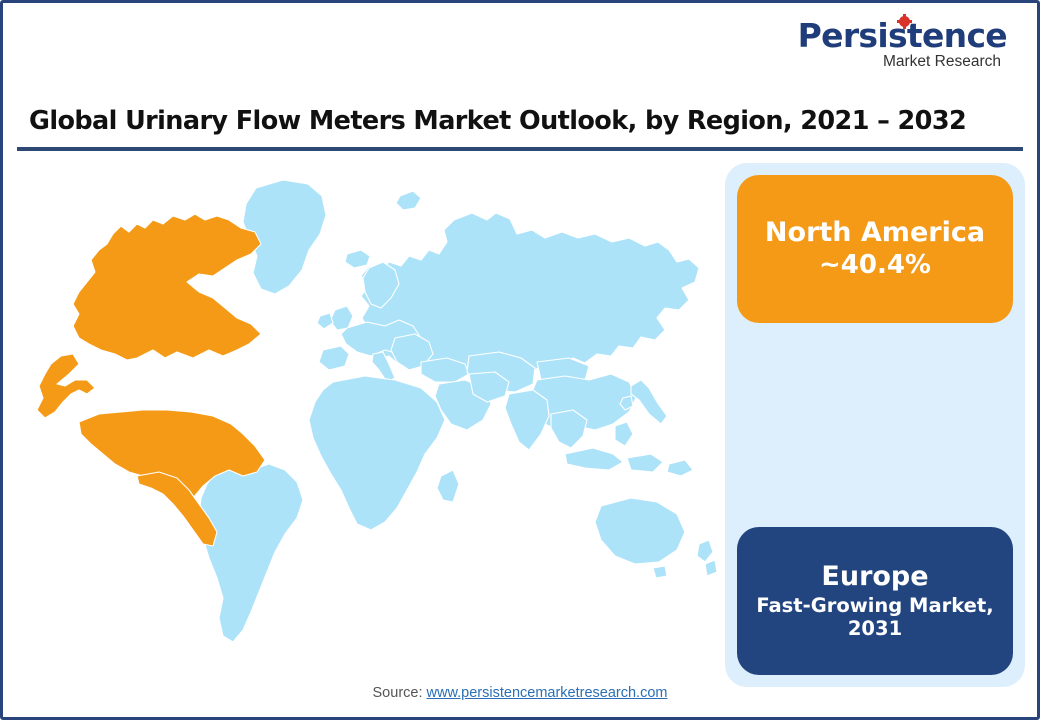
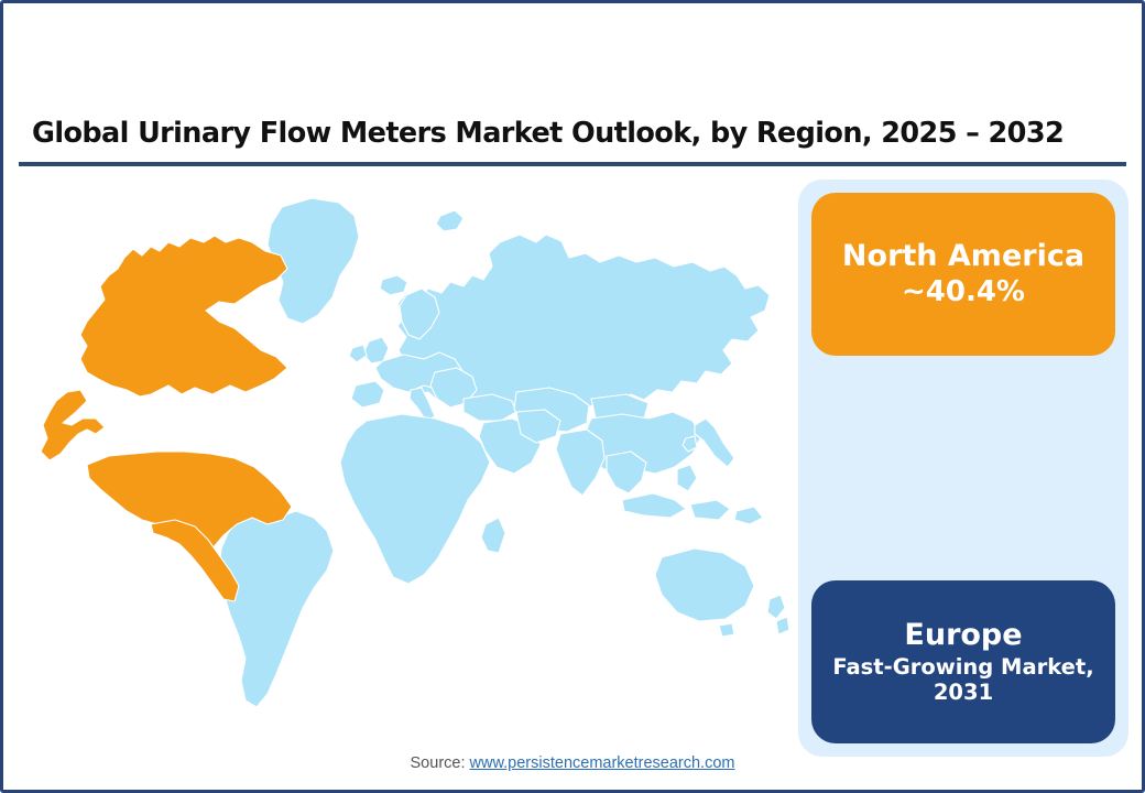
- Persistence
- Market Research
- Global Urinary Flow Meters Market Outlook, by Region, 2021 – 2032
+ Global Urinary Flow Meters Market Outlook, by Region, 2025 – 2032
  North America
  ~40.4%
  Europe
  Fast-Growing Market,
  2031
  Source: www.persistencemarketresearch.com
